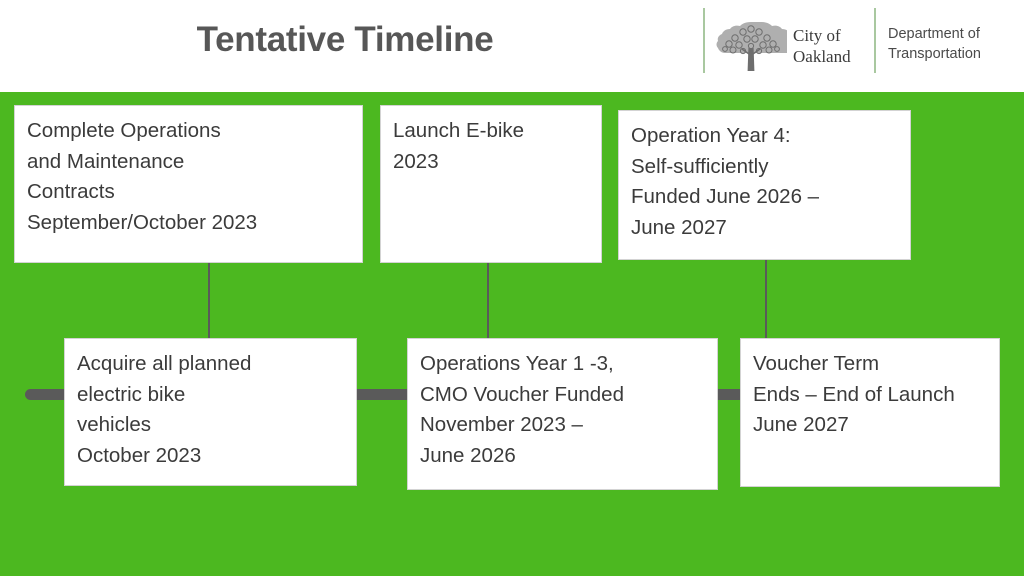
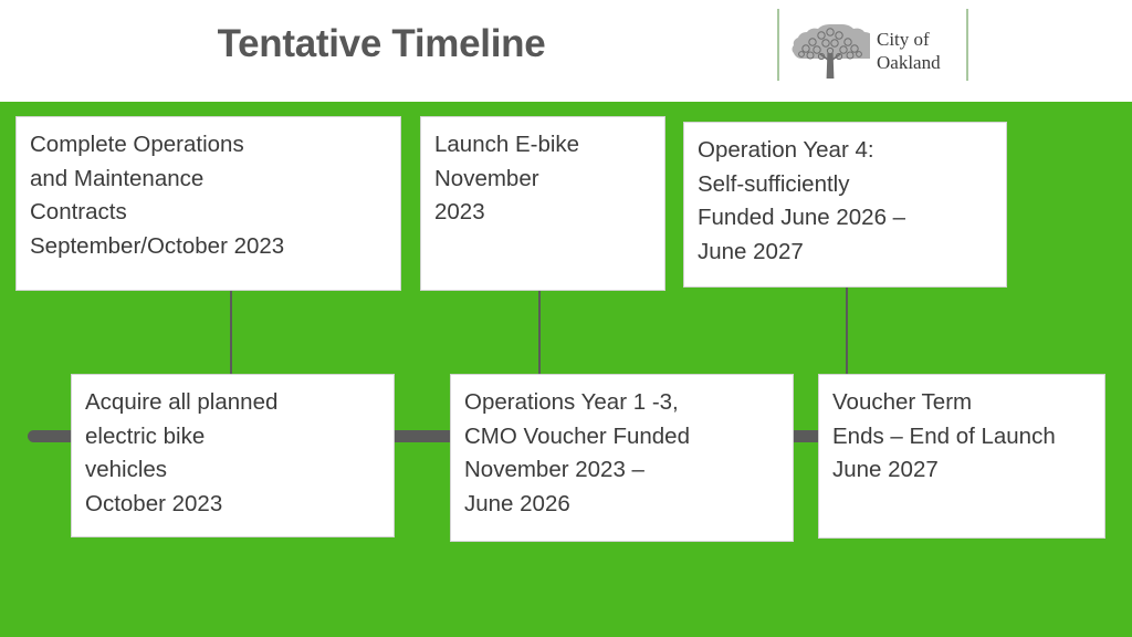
  Tentative Timeline
  City of
  Oakland
- Department of
- Transportation
  Complete Operations
  and Maintenance
  Contracts
  September/October 2023
  Launch E-bike
+ November
  2023
  Operation Year 4:
  Self-sufficiently
  Funded June 2026 –
  June 2027
  Acquire all planned
  electric bike
  vehicles
  October 2023
  Operations Year 1 -3,
  CMO Voucher Funded
  November 2023 –
  June 2026
  Voucher Term
  Ends – End of Launch
  June 2027
